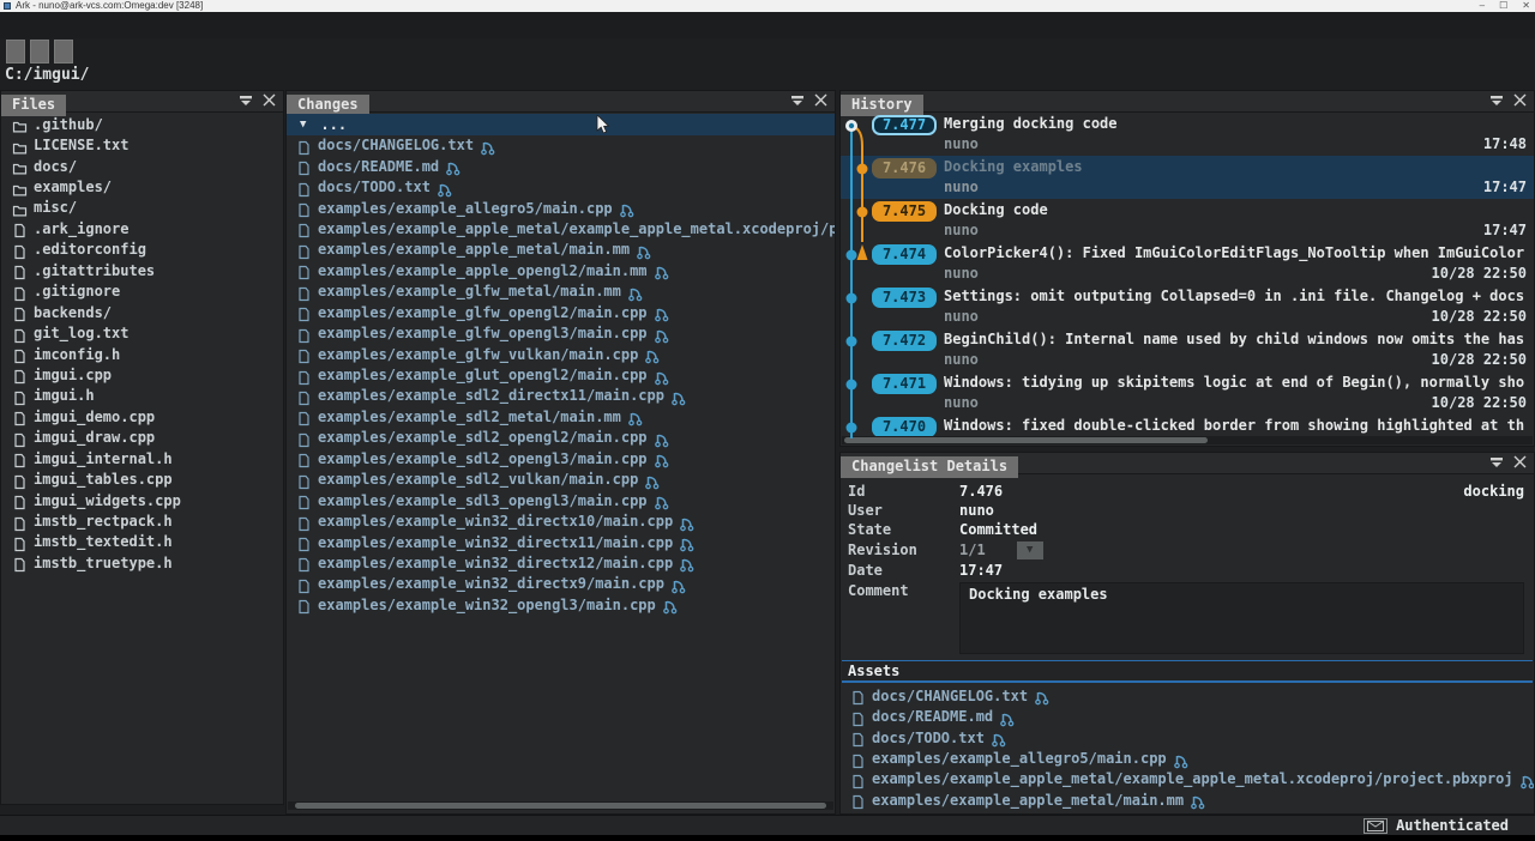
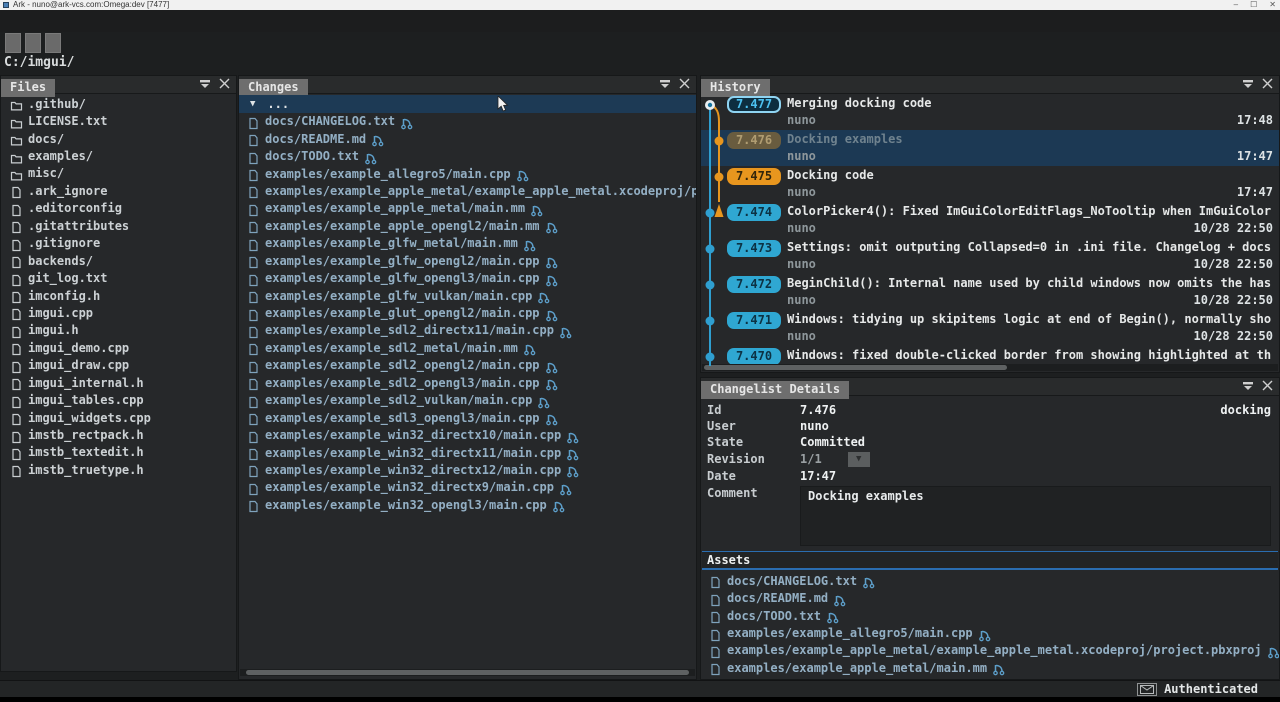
- Ark - nuno@ark-vcs.com:Omega:dev [3248]
+ Ark - nuno@ark-vcs.com:Omega:dev [7477]
  –
  ☐
  ✕
  C:/imgui/
  Files
  .github/
  LICENSE.txt
  docs/
  examples/
  misc/
  .ark_ignore
  .editorconfig
  .gitattributes
  .gitignore
  backends/
  git_log.txt
  imconfig.h
  imgui.cpp
  imgui.h
  imgui_demo.cpp
  imgui_draw.cpp
  imgui_internal.h
  imgui_tables.cpp
  imgui_widgets.cpp
  imstb_rectpack.h
  imstb_textedit.h
  imstb_truetype.h
  Changes
  ▼
  ...
  docs/CHANGELOG.txt
  docs/README.md
  docs/TODO.txt
  examples/example_allegro5/main.cpp
  examples/example_apple_metal/example_apple_metal.xcodeproj/p
  examples/example_apple_metal/main.mm
  examples/example_apple_opengl2/main.mm
  examples/example_glfw_metal/main.mm
  examples/example_glfw_opengl2/main.cpp
  examples/example_glfw_opengl3/main.cpp
  examples/example_glfw_vulkan/main.cpp
  examples/example_glut_opengl2/main.cpp
  examples/example_sdl2_directx11/main.cpp
  examples/example_sdl2_metal/main.mm
  examples/example_sdl2_opengl2/main.cpp
  examples/example_sdl2_opengl3/main.cpp
  examples/example_sdl2_vulkan/main.cpp
  examples/example_sdl3_opengl3/main.cpp
  examples/example_win32_directx10/main.cpp
  examples/example_win32_directx11/main.cpp
  examples/example_win32_directx12/main.cpp
  examples/example_win32_directx9/main.cpp
  examples/example_win32_opengl3/main.cpp
  History
  7.477
  Merging docking code
  nuno
  17:48
  7.476
  Docking examples
  nuno
  17:47
  7.475
  Docking code
  nuno
  17:47
  7.474
  ColorPicker4(): Fixed ImGuiColorEditFlags_NoTooltip when ImGuiColor
  nuno
  10/28 22:50
  7.473
  Settings: omit outputing Collapsed=0 in .ini file. Changelog + docs
  nuno
  10/28 22:50
  7.472
  BeginChild(): Internal name used by child windows now omits the has
  nuno
  10/28 22:50
  7.471
  Windows: tidying up skipitems logic at end of Begin(), normally sho
  nuno
  10/28 22:50
  7.470
  Windows: fixed double-clicked border from showing highlighted at th
  Changelist Details
  Id
  7.476
  docking
  User
  nuno
  State
  Committed
  Revision
  1/1
  ▼
  Date
  17:47
  Comment
  Docking examples
  Assets
  docs/CHANGELOG.txt
  docs/README.md
  docs/TODO.txt
  examples/example_allegro5/main.cpp
  examples/example_apple_metal/example_apple_metal.xcodeproj/project.pbxproj
  examples/example_apple_metal/main.mm
  Authenticated
